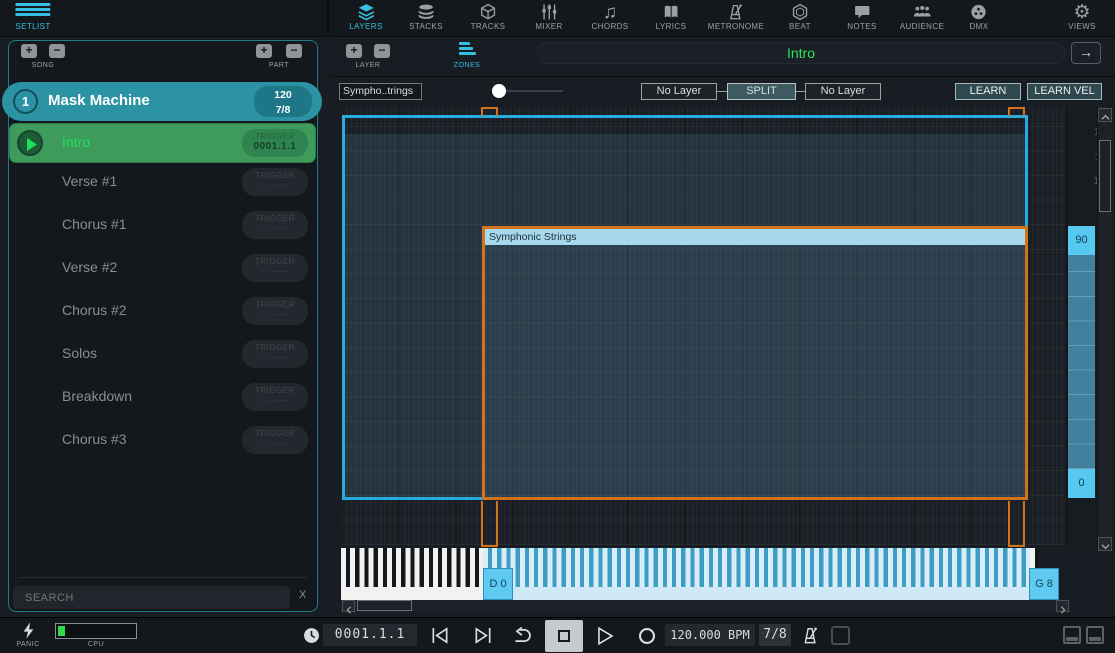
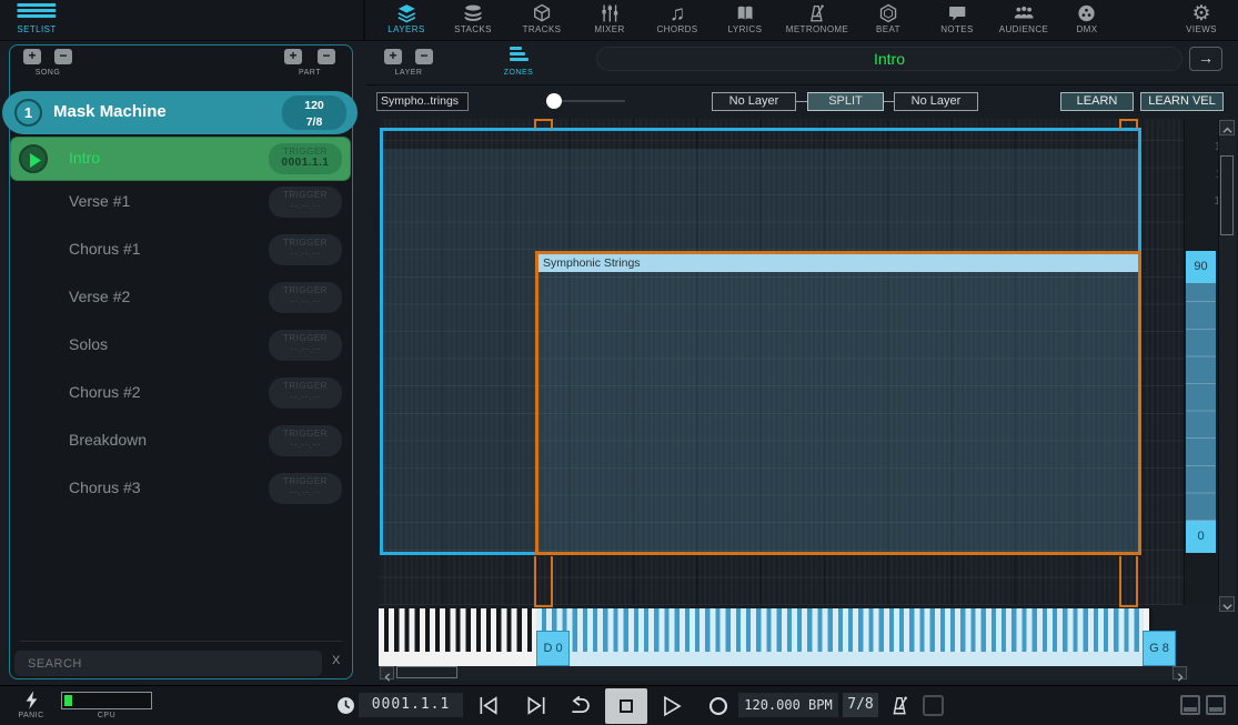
  SETLIST
  LAYERS
  STACKS
  TRACKS
  MIXER
  ♫
  CHORDS
  LYRICS
  METRONOME
  BEAT
  NOTES
  AUDIENCE
  DMX
  ⚙
  VIEWS
  +
  −
  +
  −
  1
  Mask Machine
  120
  7/8
  Intro
  TRIGGER
  0001.1.1
  Verse #1
  TRIGGER
  Chorus #1
  TRIGGER
  Verse #2
  TRIGGER
- Chorus #2
+ Solos
  TRIGGER
- Solos
+ Chorus #2
  TRIGGER
  Breakdown
  TRIGGER
  Chorus #3
  TRIGGER
  SEARCH
  X
  +
  −
  Intro
  →
  Sympho..trings
  No Layer
  SPLIT
  No Layer
  LEARN
  LEARN VEL
  Symphonic Strings
  90
  0
  D 0
  G 8
  0001.1.1
  120.000 BPM
  7/8
